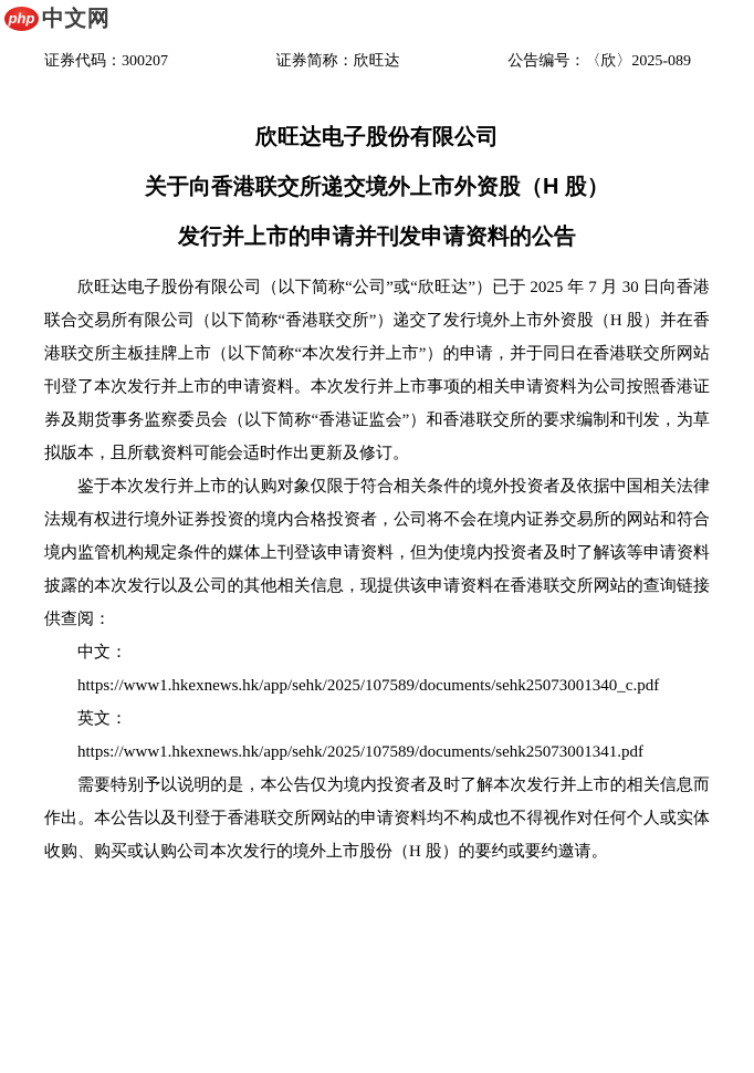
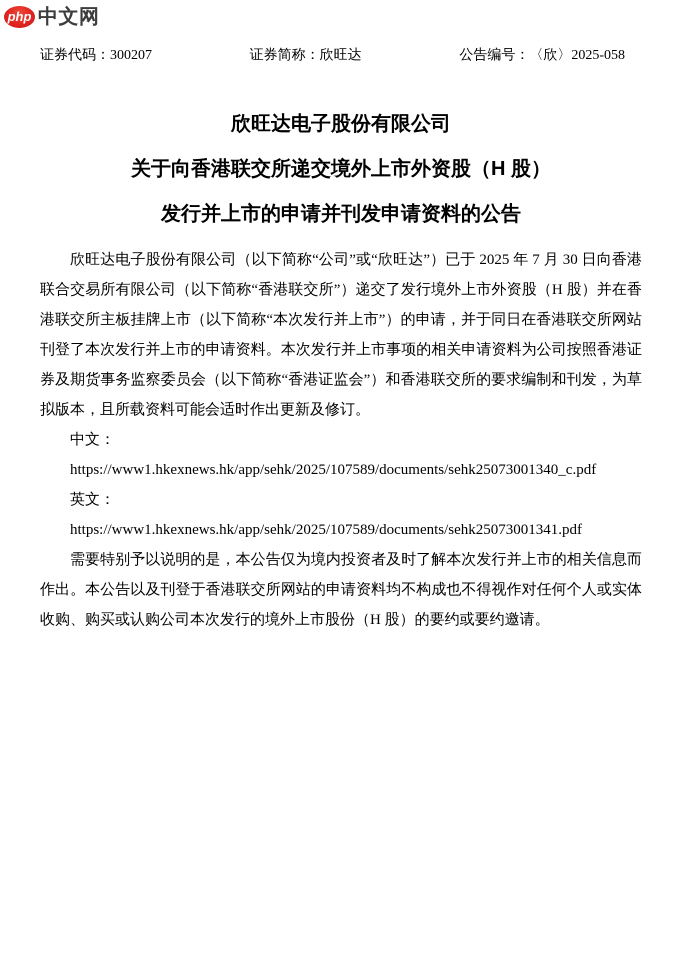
  php
  中文网
  证券代码：300207
  证券简称：欣旺达
- 公告编号：〈欣〉2025-089
+ 公告编号：〈欣〉2025-058
  欣旺达电子股份有限公司
  关于向香港联交所递交境外上市外资股（H 股）
  发行并上市的申请并刊发申请资料的公告
  欣旺达电子股份有限公司（以下简称“公司”或“欣旺达”）已于 2025 年 7 月 30 日向香港联合交易所有限公司（以下简称“香港联交所”）递交了发行境外上市外资股（H 股）并在香港联交所主板挂牌上市（以下简称“本次发行并上市”）的申请，并于同日在香港联交所网站刊登了本次发行并上市的申请资料。本次发行并上市事项的相关申请资料为公司按照香港证券及期货事务监察委员会（以下简称“香港证监会”）和香港联交所的要求编制和刊发，为草拟版本，且所载资料可能会适时作出更新及修订。
- 鉴于本次发行并上市的认购对象仅限于符合相关条件的境外投资者及依据中国相关法律法规有权进行境外证券投资的境内合格投资者，公司将不会在境内证券交易所的网站和符合境内监管机构规定条件的媒体上刊登该申请资料，但为使境内投资者及时了解该等申请资料披露的本次发行以及公司的其他相关信息，现提供该申请资料在香港联交所网站的查询链接供查阅：
  中文：
  https://www1.hkexnews.hk/app/sehk/2025/107589/documents/sehk25073001340_c.pdf
  英文：
  https://www1.hkexnews.hk/app/sehk/2025/107589/documents/sehk25073001341.pdf
  需要特别予以说明的是，本公告仅为境内投资者及时了解本次发行并上市的相关信息而作出。本公告以及刊登于香港联交所网站的申请资料均不构成也不得视作对任何个人或实体收购、购买或认购公司本次发行的境外上市股份（H 股）的要约或要约邀请。
